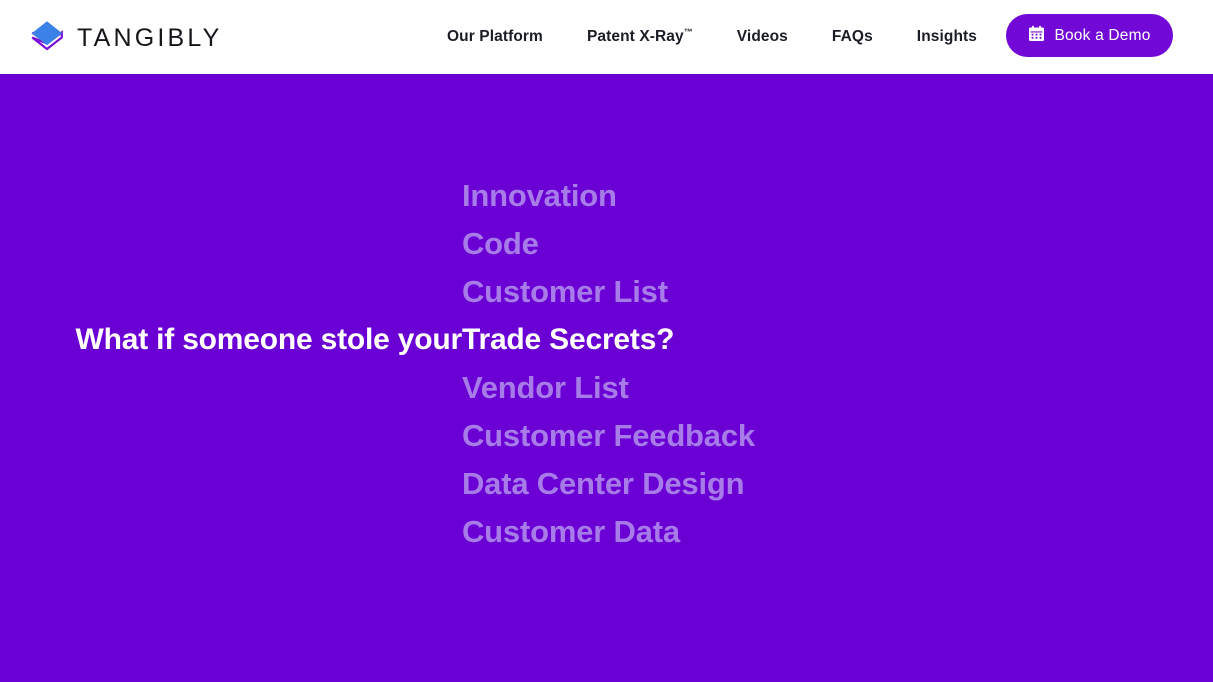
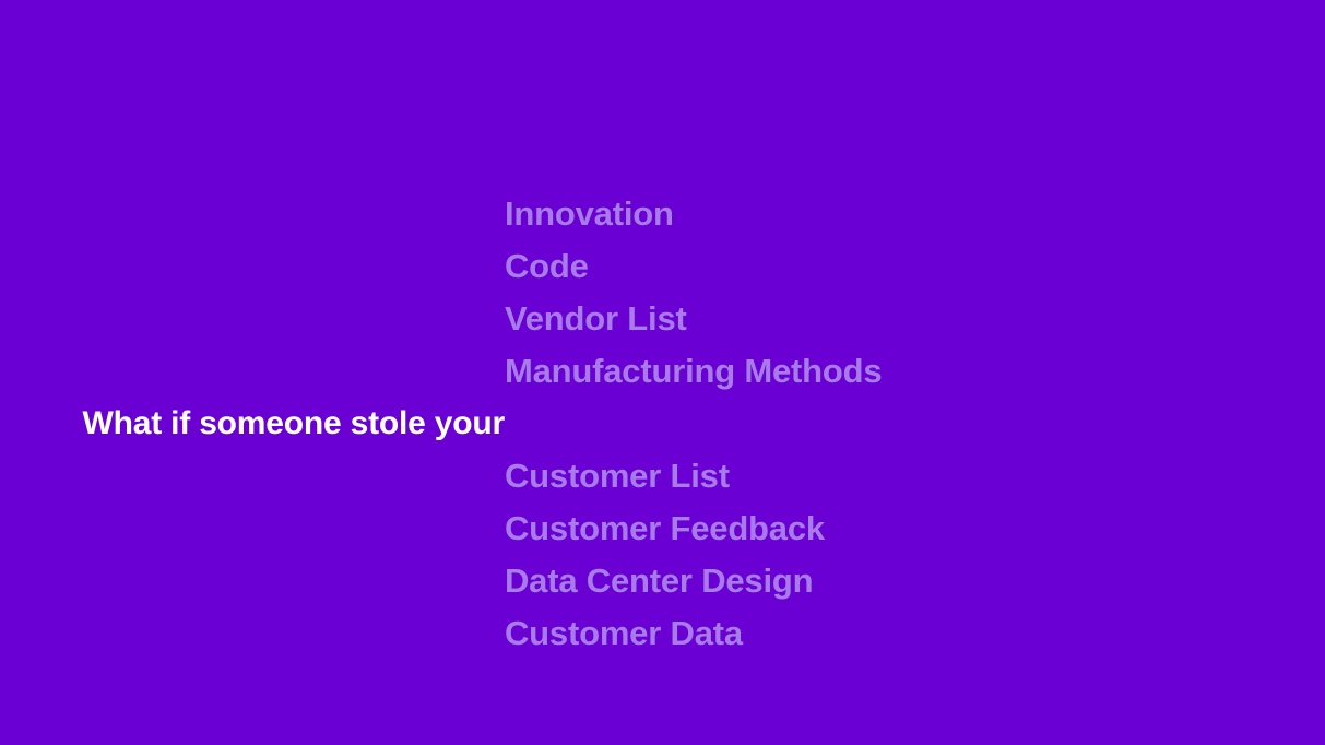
- TANGIBLY
- Our Platform
- Patent X-Ray™
- Videos
- FAQs
- Insights
- Book a Demo
  Innovation
  Code
- Customer List
+ Vendor List
+ Manufacturing Methods
  What if someone stole your
- Trade Secrets?
- Vendor List
+ Customer List
  Customer Feedback
  Data Center Design
  Customer Data
